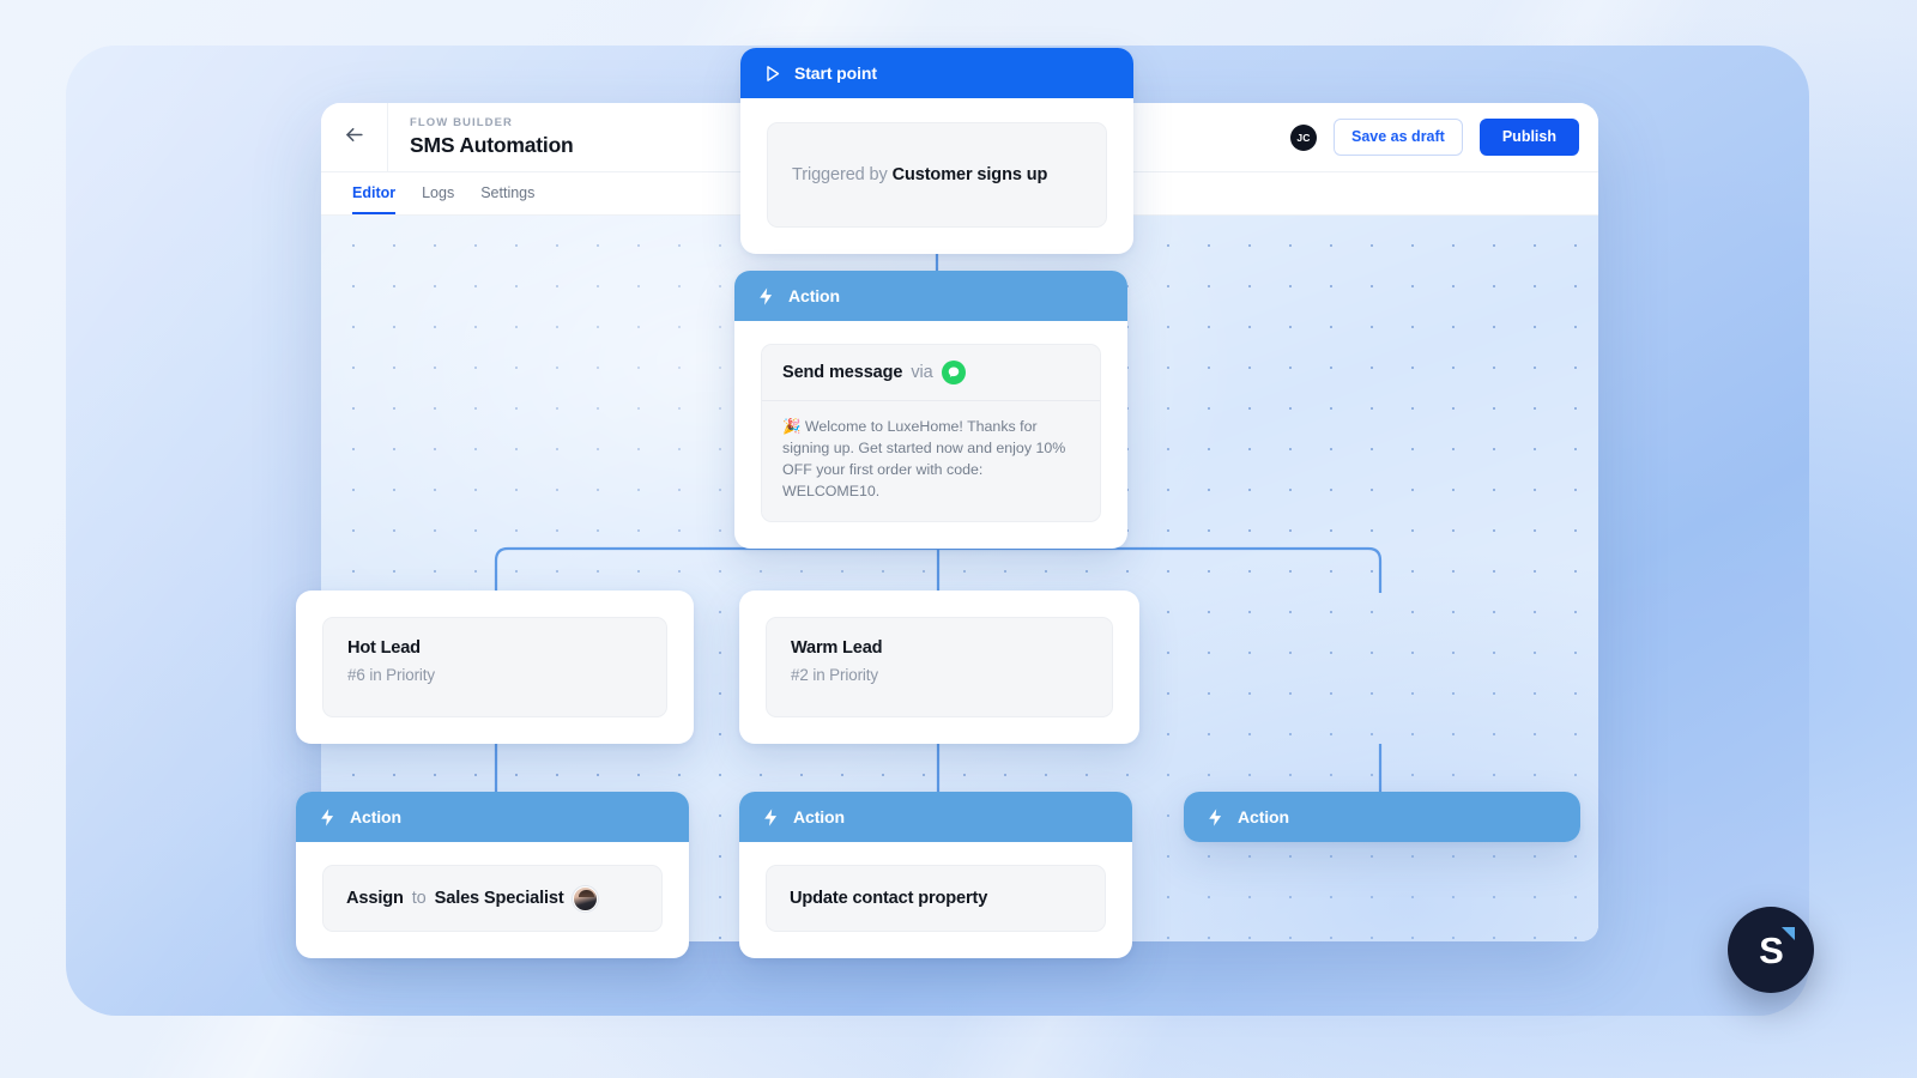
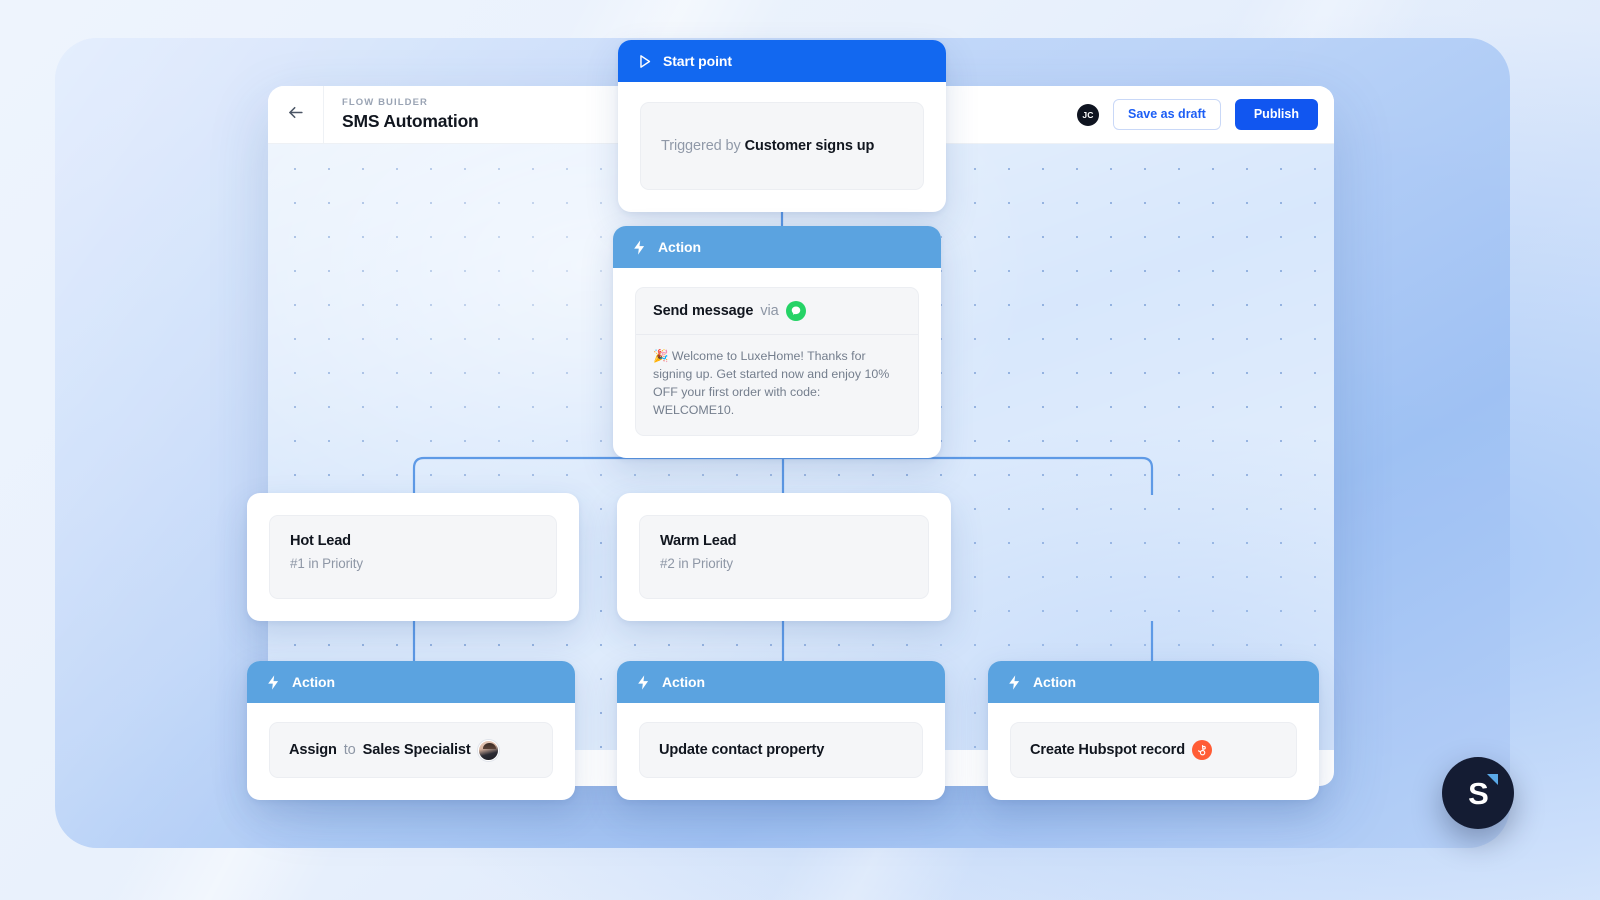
  FLOW BUILDER
  SMS Automation
  JC
  Save as draft
  Publish
- Editor
- Logs
- Settings
  Start point
  Triggered by Customer signs up
  Action
  Send message
  via
  🎉 Welcome to LuxeHome! Thanks for signing up. Get started now and enjoy 10% OFF your first order with code: WELCOME10.
  Hot Lead
- #6 in Priority
+ #1 in Priority
  Warm Lead
  #2 in Priority
  Action
  Assign
  to
  Sales Specialist
  Action
  Update contact property
  Action
+ Create Hubspot record
  S
